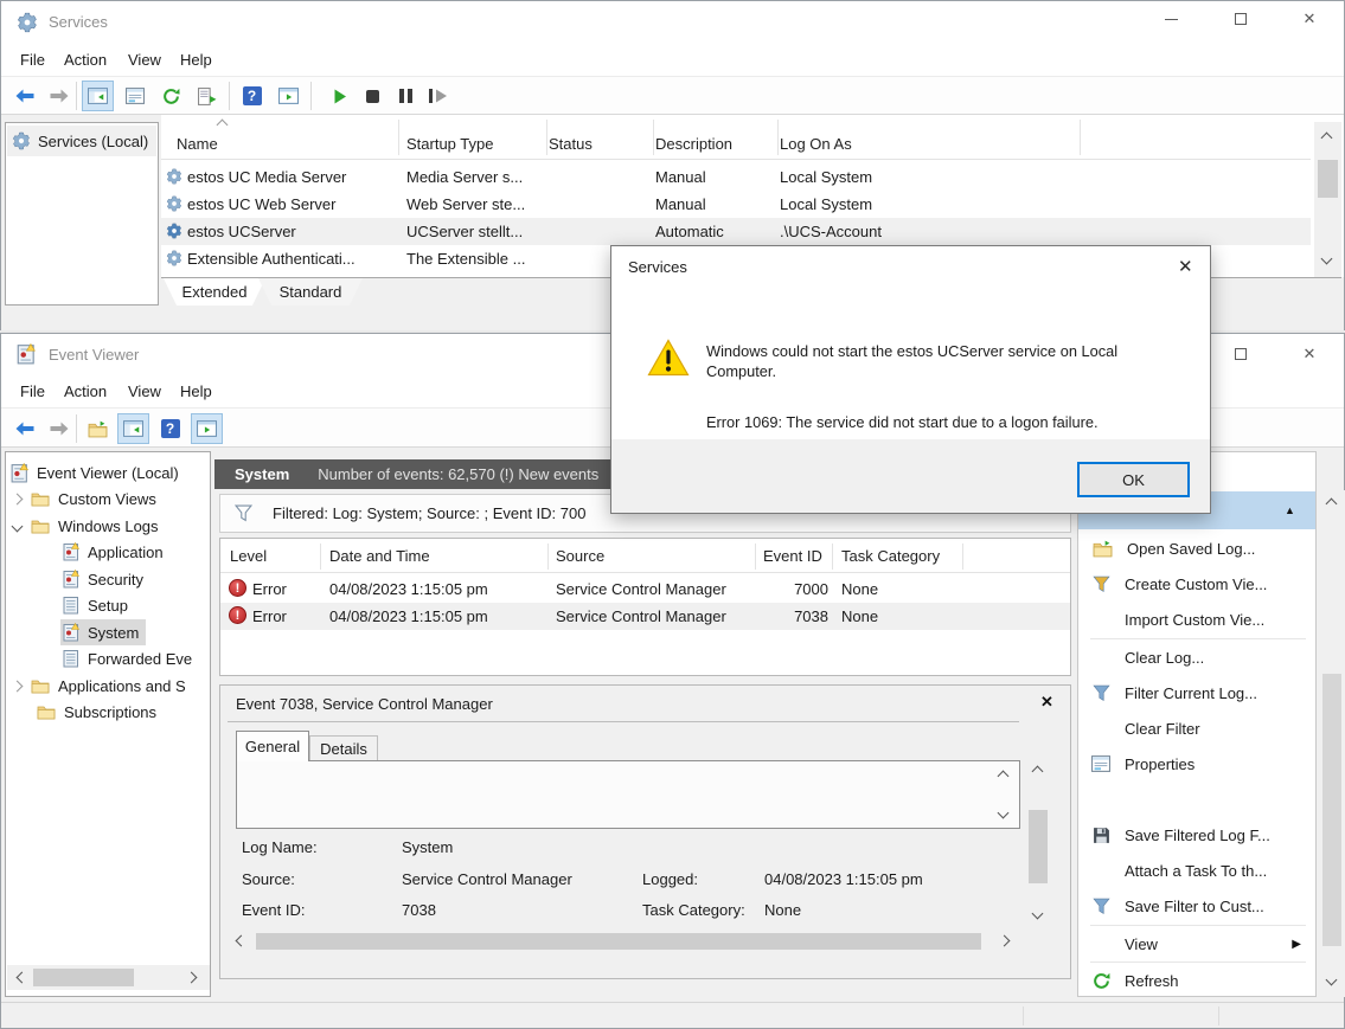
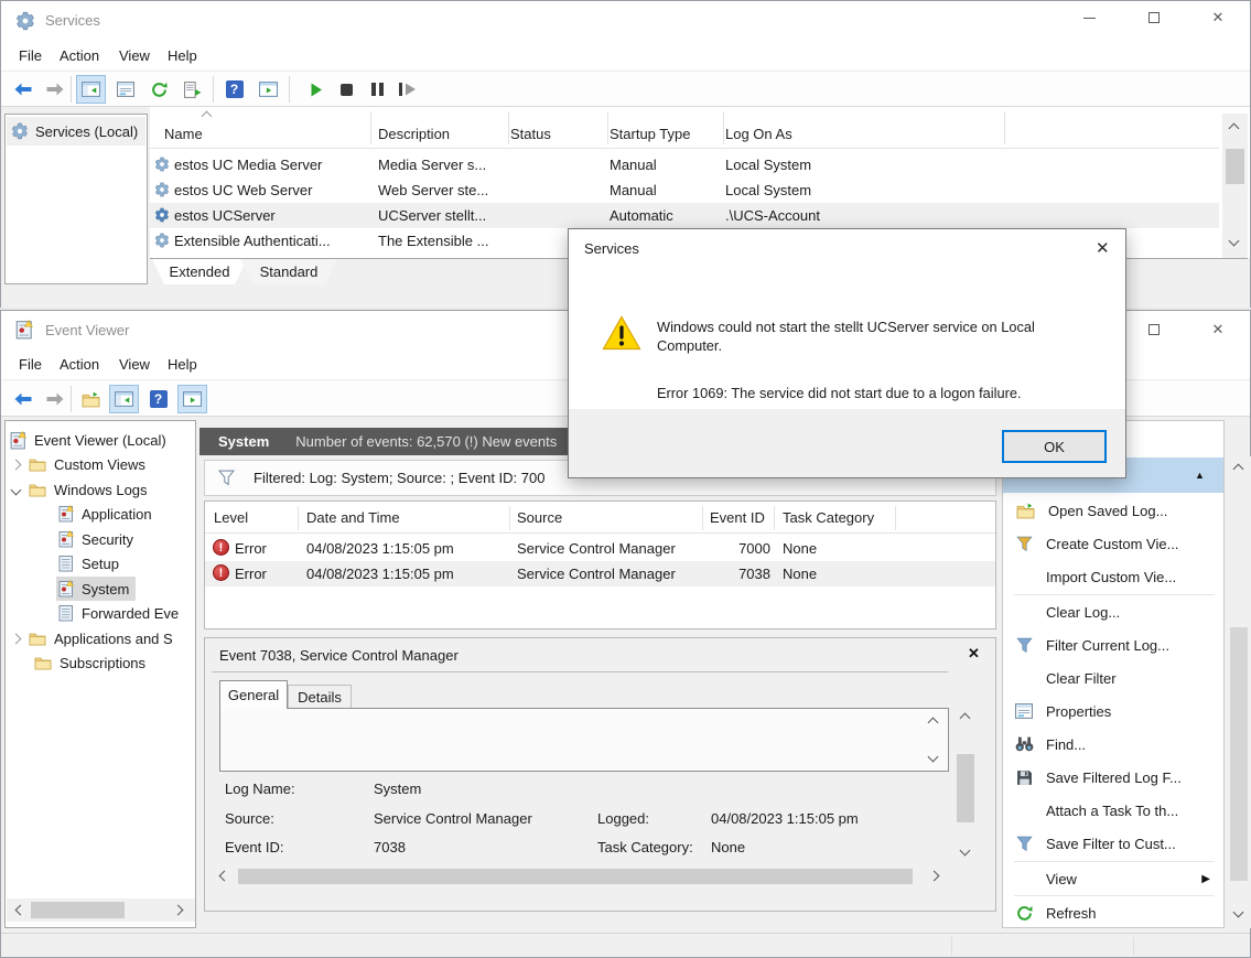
  Services
  ✕
  File
  Action
  View
  Help
  ?
  Services (Local)
  Name
- Startup Type
+ Description
  Status
- Description
+ Startup Type
  Log On As
  estos UC Media Server
  Media Server s...
  Manual
  Local System
  estos UC Web Server
  Web Server ste...
  Manual
  Local System
  estos UCServer
  UCServer stellt...
  Automatic
  .\UCS-Account
  Extensible Authenticati...
  The Extensible ...
  Extended
  Standard
  Event Viewer
  ✕
  File
  Action
  View
  Help
  ?
  Event Viewer (Local)
  Custom Views
  Windows Logs
  Application
  Security
  Setup
  System
  Forwarded Eve
  Applications and S
  Subscriptions
  System
  Number of events: 62,570 (!) New events
  Filtered: Log: System; Source: ; Event ID: 700
  Level
  Date and Time
  Source
  Event ID
  Task Category
  !
  Error
  04/08/2023 1:15:05 pm
  Service Control Manager
  7000
  None
  !
  Error
  04/08/2023 1:15:05 pm
  Service Control Manager
  7038
  None
  Event 7038, Service Control Manager
  ✕
  General
  Details
  Log Name:
  System
  Source:
  Service Control Manager
  Logged:
  04/08/2023 1:15:05 pm
  Event ID:
  7038
  Task Category:
  None
  ▲
  Open Saved Log...
  Create Custom Vie...
  Import Custom Vie...
  Clear Log...
  Filter Current Log...
  Clear Filter
  Properties
+ Find...
  Save Filtered Log F...
  Attach a Task To th...
  Save Filter to Cust...
  View
  ▶
  Refresh
  Services
  ✕
- Windows could not start the estos UCServer service on Local Computer.
+ Windows could not start the stellt UCServer service on Local Computer.
  Error 1069: The service did not start due to a logon failure.
  OK
